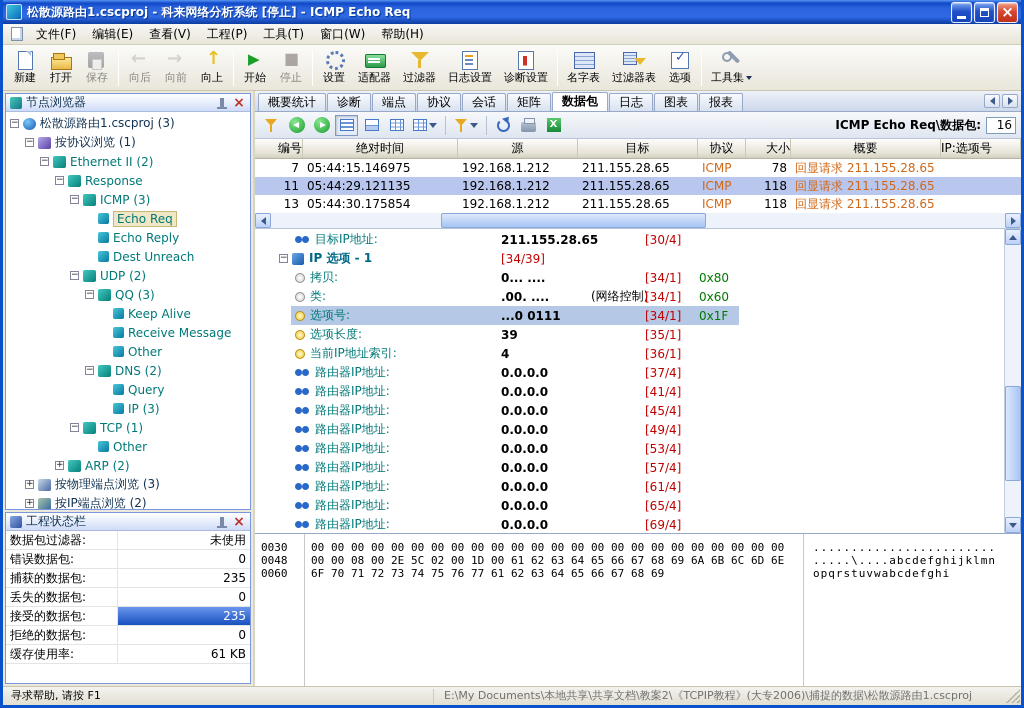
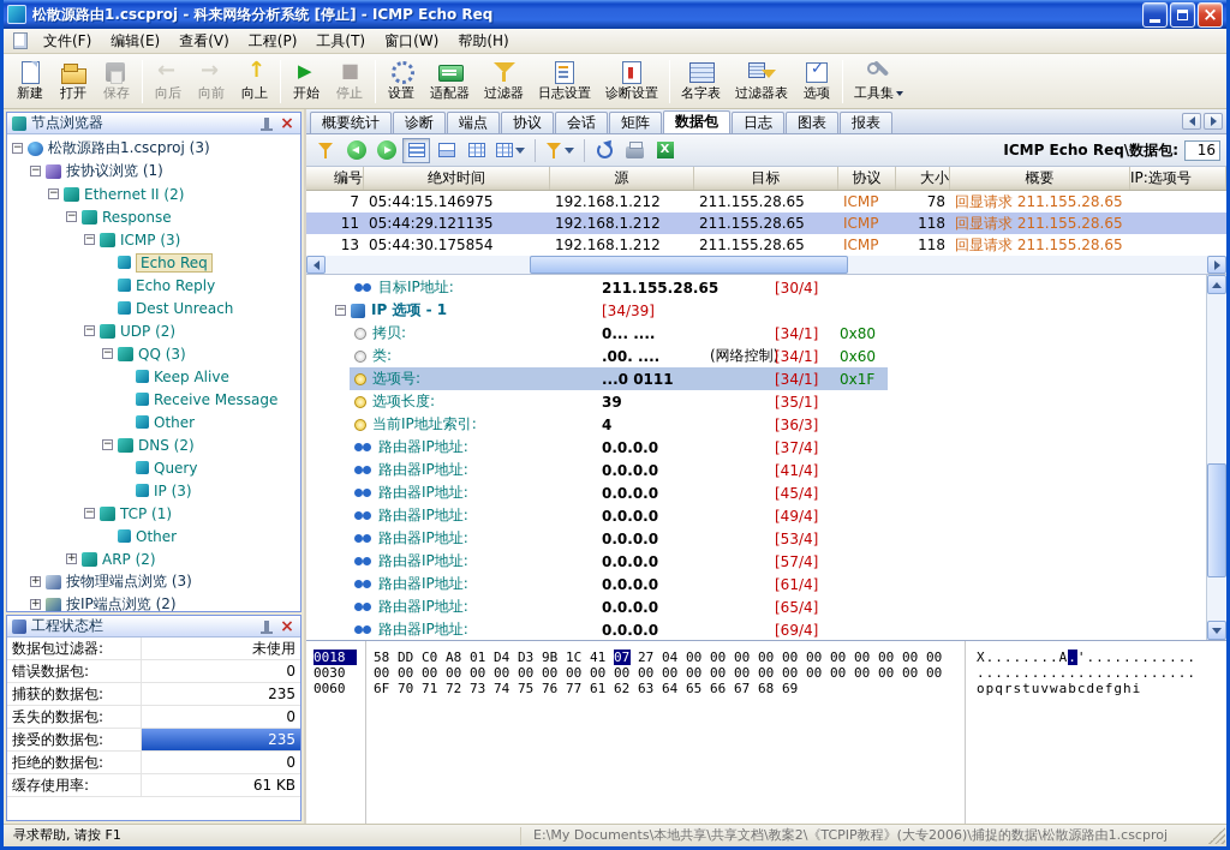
  松散源路由1.cscproj - 科来网络分析系统 [停止] - ICMP Echo Req
  文件(F)
  编辑(E)
  查看(V)
  工程(P)
  工具(T)
  窗口(W)
  帮助(H)
  新建
  打开
  保存
  向后
  向前
  向上
  开始
  停止
  设置
  适配器
  过滤器
  日志设置
  诊断设置
  名字表
  过滤器表
  选项
  工具集
  节点浏览器
  −
  松散源路由1.cscproj (3)
  −
  按协议浏览 (1)
  −
  Ethernet II (2)
  −
  Response
  −
  ICMP (3)
  Echo Req
  Echo Reply
  Dest Unreach
  −
  UDP (2)
  −
  QQ (3)
  Keep Alive
  Receive Message
  Other
  −
  DNS (2)
  Query
  IP (3)
  −
  TCP (1)
  Other
  +
  ARP (2)
  +
  按物理端点浏览 (3)
  +
  按IP端点浏览 (2)
  工程状态栏
  数据包过滤器:
  未使用
  错误数据包:
  0
  捕获的数据包:
  235
  丢失的数据包:
  0
  接受的数据包:
  235
  拒绝的数据包:
  0
  缓存使用率:
  61 KB
  概要统计
  诊断
  端点
  协议
  会话
  矩阵
  数据包
  日志
  图表
  报表
  ICMP Echo Req\数据包:
  16
  编号
  绝对时间
  源
  目标
  协议
  大小
  概要
  IP:选项号
  7
  05:44:15.146975
  192.168.1.212
  211.155.28.65
  ICMP
  78
  回显请求 211.155.28.65
  11
  05:44:29.121135
  192.168.1.212
  211.155.28.65
  ICMP
  118
  回显请求 211.155.28.65
  13
  05:44:30.175854
  192.168.1.212
  211.155.28.65
  ICMP
  118
  回显请求 211.155.28.65
  目标IP地址:
  211.155.28.65
  [30/4]
  −
  IP 选项 - 1
  [34/39]
  拷贝:
  0... ....
  [34/1]
  0x80
  类:
  .00. ....
  (网络控制)
  [34/1]
  0x60
  选项号:
  ...0 0111
  [34/1]
  0x1F
  选项长度:
  39
  [35/1]
  当前IP地址索引:
  4
- [36/1]
+ [36/3]
  路由器IP地址:
  0.0.0.0
  [37/4]
  路由器IP地址:
  0.0.0.0
  [41/4]
  路由器IP地址:
  0.0.0.0
  [45/4]
  路由器IP地址:
  0.0.0.0
  [49/4]
  路由器IP地址:
  0.0.0.0
  [53/4]
  路由器IP地址:
  0.0.0.0
  [57/4]
  路由器IP地址:
  0.0.0.0
  [61/4]
  路由器IP地址:
  0.0.0.0
  [65/4]
  路由器IP地址:
  0.0.0.0
  [69/4]
+ 0018 58 DD C0 A8 01 D4 D3 9B 1C 41 07 27 04 00 00 00 00 00 00 00 00 00 00 00
+ X........A.'............
  0030 00 00 00 00 00 00 00 00 00 00 00 00 00 00 00 00 00 00 00 00 00 00 00 00
  ........................
- 0048 00 00 08 00 2E 5C 02 00 1D 00 61 62 63 64 65 66 67 68 69 6A 6B 6C 6D 6E
- .....\....abcdefghijklmn
  0060 6F 70 71 72 73 74 75 76 77 61 62 63 64 65 66 67 68 69
  opqrstuvwabcdefghi
  寻求帮助, 请按 F1
  E:\My Documents\本地共享\共享文档\教案2\《TCPIP教程》(大专2006)\捕捉的数据\松散源路由1.cscproj
